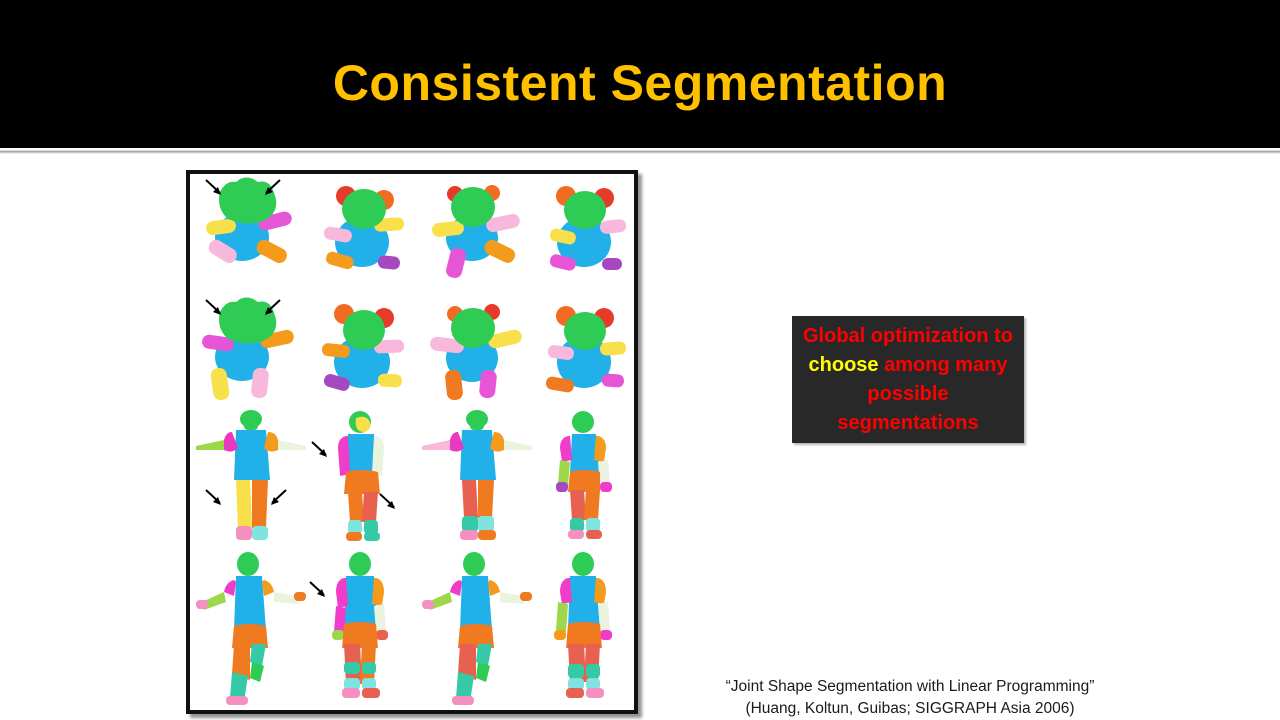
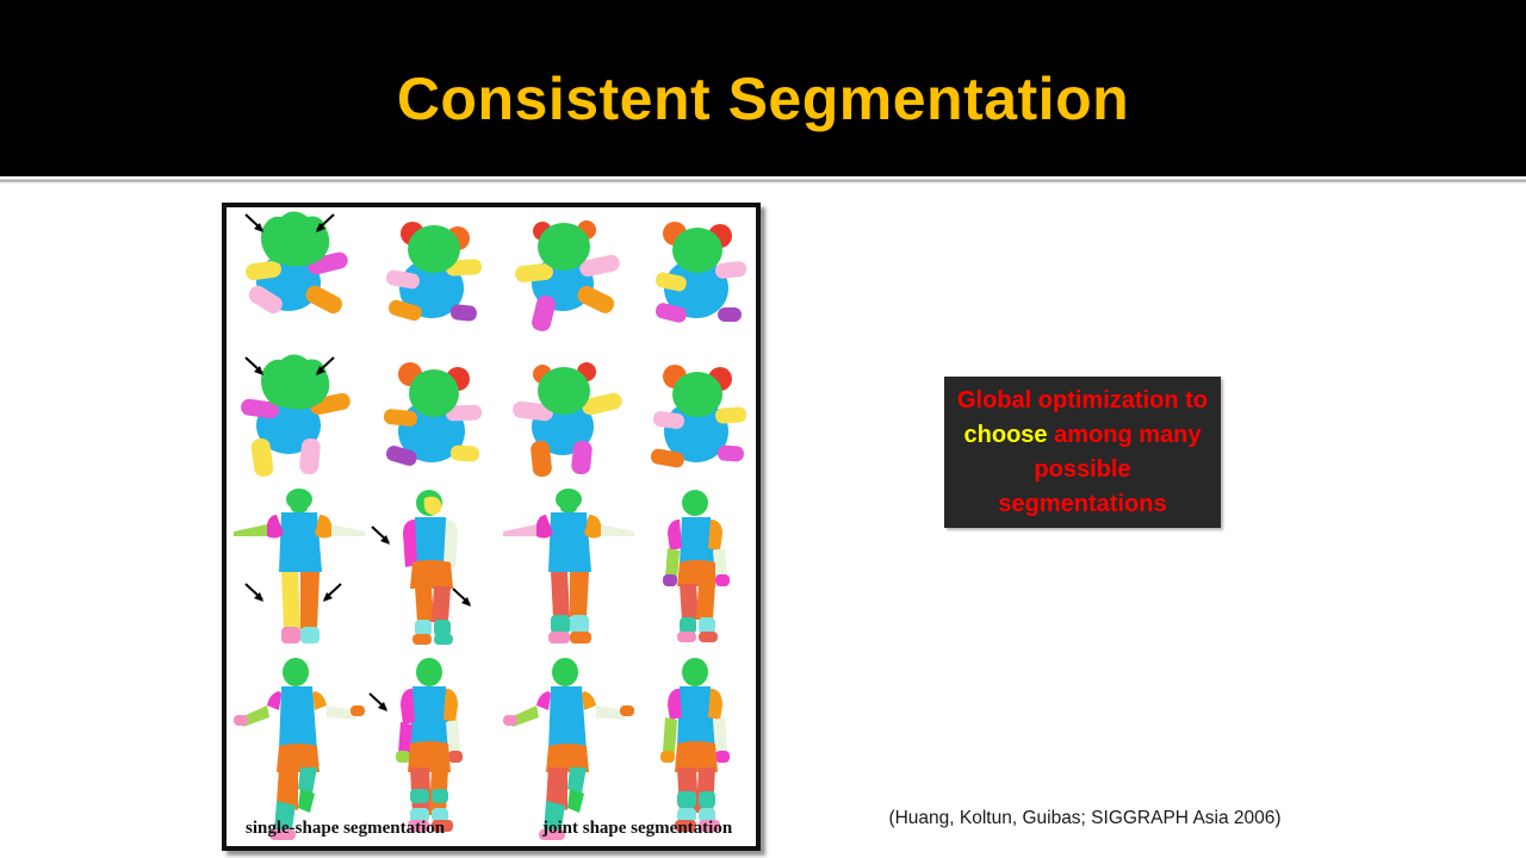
  Consistent Segmentation
+ single-shape segmentation
+ joint shape segmentation
  Global optimization to choose among many possible segmentations
- “Joint Shape Segmentation with Linear Programming”
  (Huang, Koltun, Guibas; SIGGRAPH Asia 2006)
